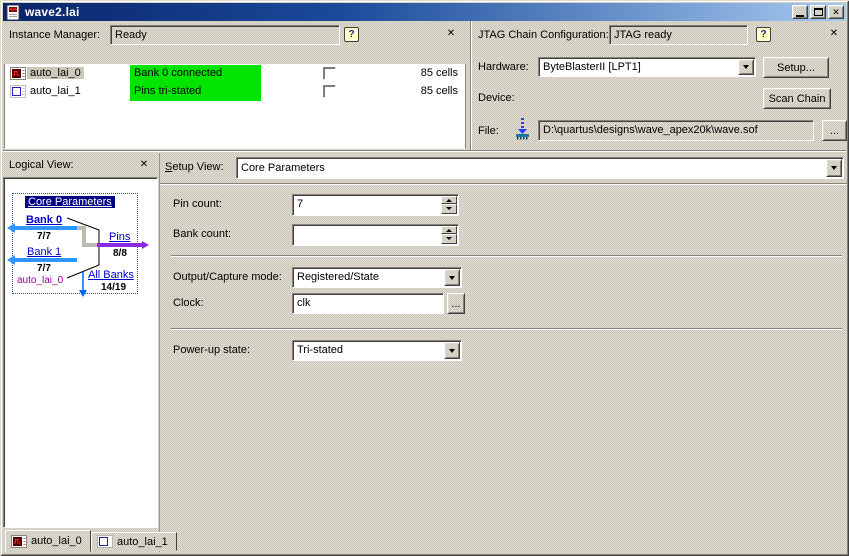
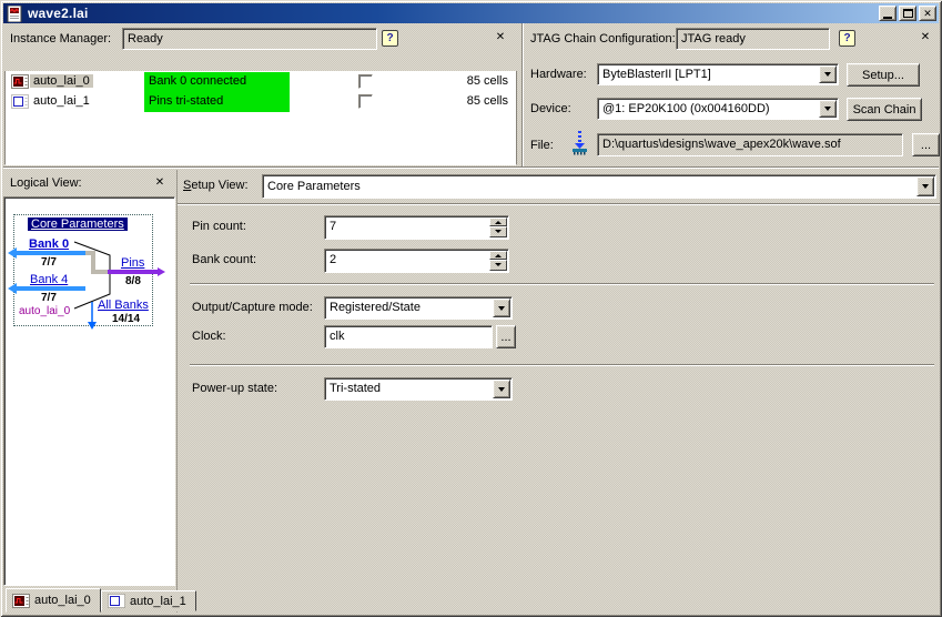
  wave2.lai
  ✕
  Instance Manager:
  Ready
  ?
  ✕
  auto_lai_0
  Bank 0 connected
  85 cells
  auto_lai_1
  Pins tri-stated
  85 cells
  JTAG Chain Configuration:
  JTAG ready
  ?
  ✕
  Hardware:
  ByteBlasterII [LPT1]
  Setup...
  Device:
+ @1: EP20K100 (0x004160DD)
  Scan Chain
  File:
  D:\quartus\designs\wave_apex20k\wave.sof
  ...
  Logical View:
  ✕
  Core Parameters
  Bank 0
  7/7
- Bank 1
+ Bank 4
  7/7
  auto_lai_0
  Pins
  8/8
  All Banks
- 14/19
+ 14/14
  Setup View:
  Core Parameters
  Pin count:
  7
  Bank count:
+ 2
  Output/Capture mode:
  Registered/State
  Clock:
  clk
  ...
  Power-up state:
  Tri-stated
  auto_lai_0
  auto_lai_1
